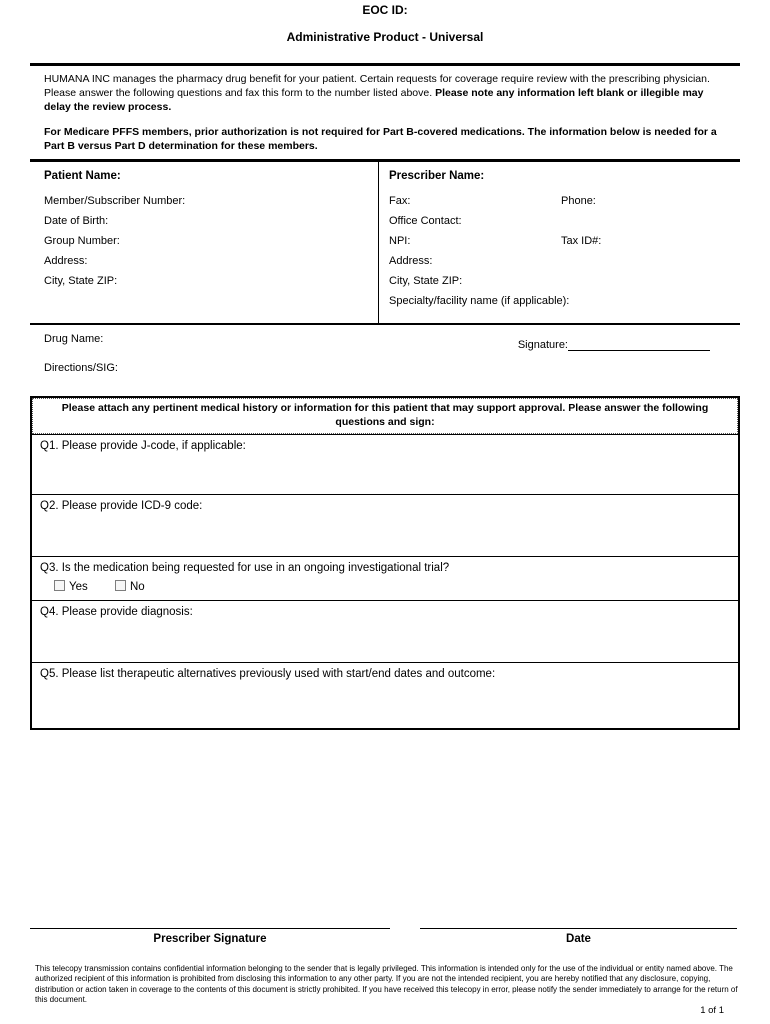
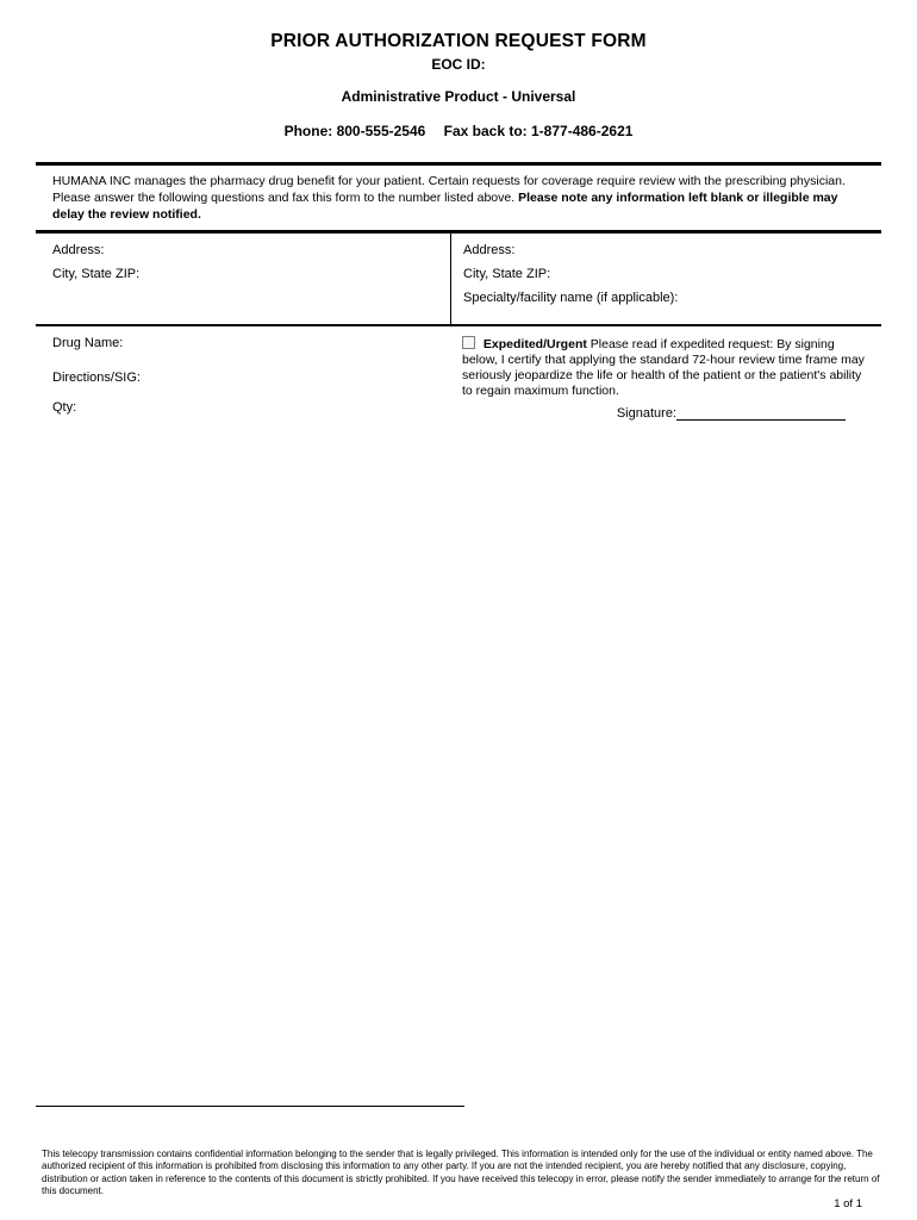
+ PRIOR AUTHORIZATION REQUEST FORM
  EOC ID:
  Administrative Product - Universal
+ Phone: 800-555-2546 Fax back to: 1-877-486-2621
- HUMANA INC manages the pharmacy drug benefit for your patient. Certain requests for coverage require review with the prescribing physician. Please answer the following questions and fax this form to the number listed above. Please note any information left blank or illegible may delay the review process.
+ HUMANA INC manages the pharmacy drug benefit for your patient. Certain requests for coverage require review with the prescribing physician. Please answer the following questions and fax this form to the number listed above. Please note any information left blank or illegible may delay the review notified.
- For Medicare PFFS members, prior authorization is not required for Part B-covered medications. The information below is needed for a Part B versus Part D determination for these members.
- Patient Name:
- Member/Subscriber Number:
- Date of Birth:
- Group Number:
  Address:
  City, State ZIP:
- Prescriber Name:
- Fax:
- Phone:
- Office Contact:
- NPI:
- Tax ID#:
  Address:
  City, State ZIP:
  Specialty/facility name (if applicable):
  Drug Name:
  Directions/SIG:
+ Qty:
+ Expedited/Urgent Please read if expedited request: By signing below, I certify that applying the standard 72-hour review time frame may seriously jeopardize the life or health of the patient or the patient's ability to regain maximum function.
  Signature:
- Please attach any pertinent medical history or information for this patient that may support approval. Please answer the following questions and sign:
- Q1. Please provide J-code, if applicable:
- Q2. Please provide ICD-9 code:
- Q3. Is the medication being requested for use in an ongoing investigational trial?
- Yes No
- Q4. Please provide diagnosis:
- Q5. Please list therapeutic alternatives previously used with start/end dates and outcome:
- Prescriber Signature
- Date
- This telecopy transmission contains confidential information belonging to the sender that is legally privileged. This information is intended only for the use of the individual or entity named above. The authorized recipient of this information is prohibited from disclosing this information to any other party. If you are not the intended recipient, you are hereby notified that any disclosure, copying, distribution or action taken in coverage to the contents of this document is strictly prohibited. If you have received this telecopy in error, please notify the sender immediately to arrange for the return of this document.
+ This telecopy transmission contains confidential information belonging to the sender that is legally privileged. This information is intended only for the use of the individual or entity named above. The authorized recipient of this information is prohibited from disclosing this information to any other party. If you are not the intended recipient, you are hereby notified that any disclosure, copying, distribution or action taken in reference to the contents of this document is strictly prohibited. If you have received this telecopy in error, please notify the sender immediately to arrange for the return of this document.
  1 of 1
